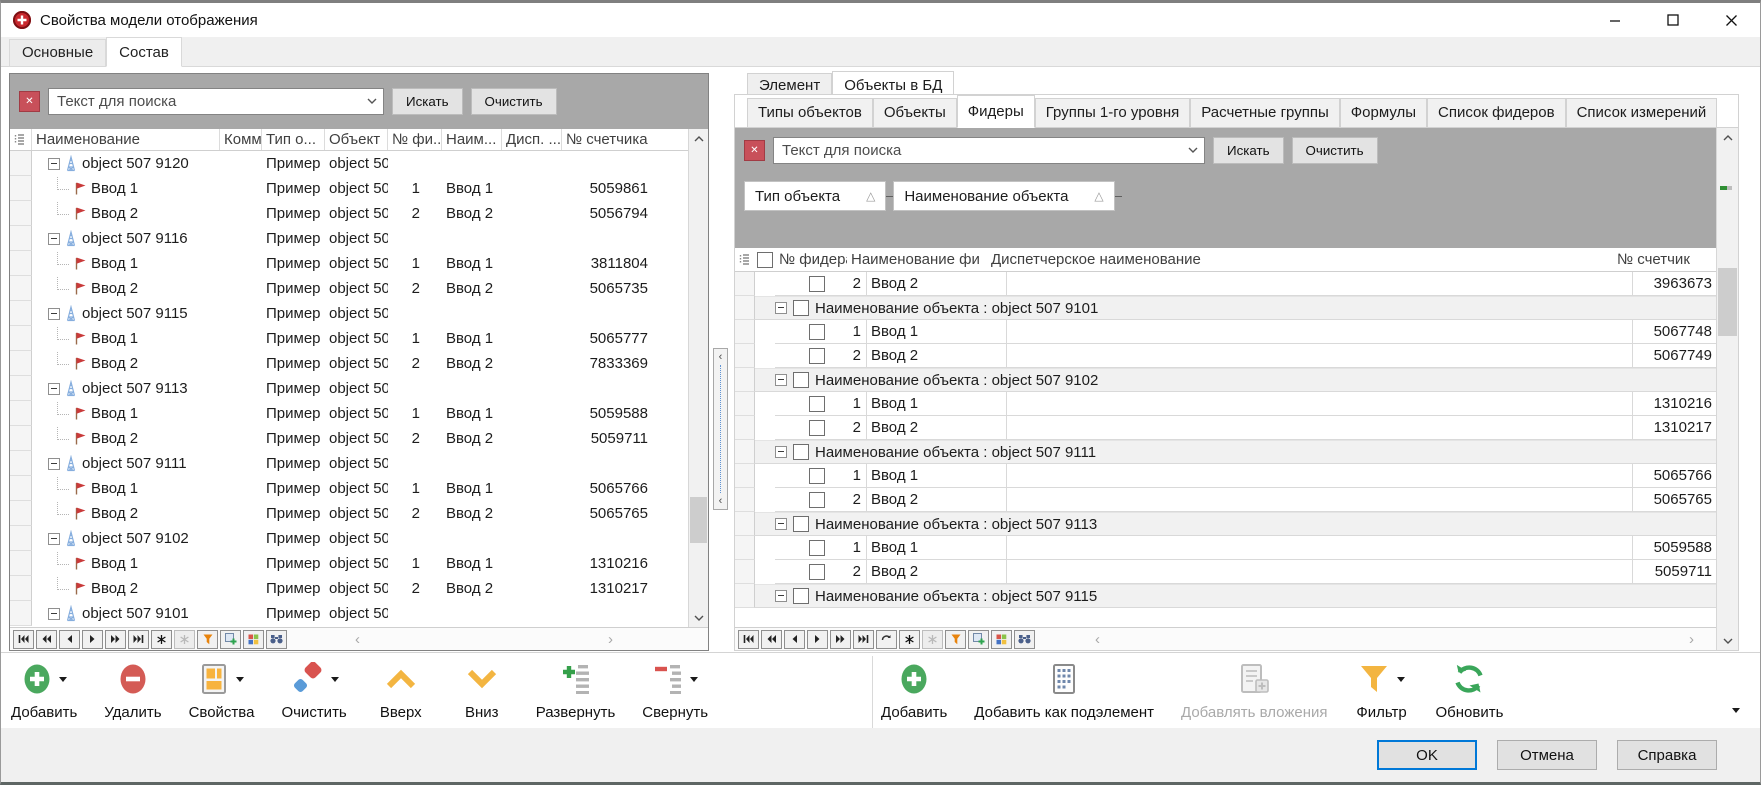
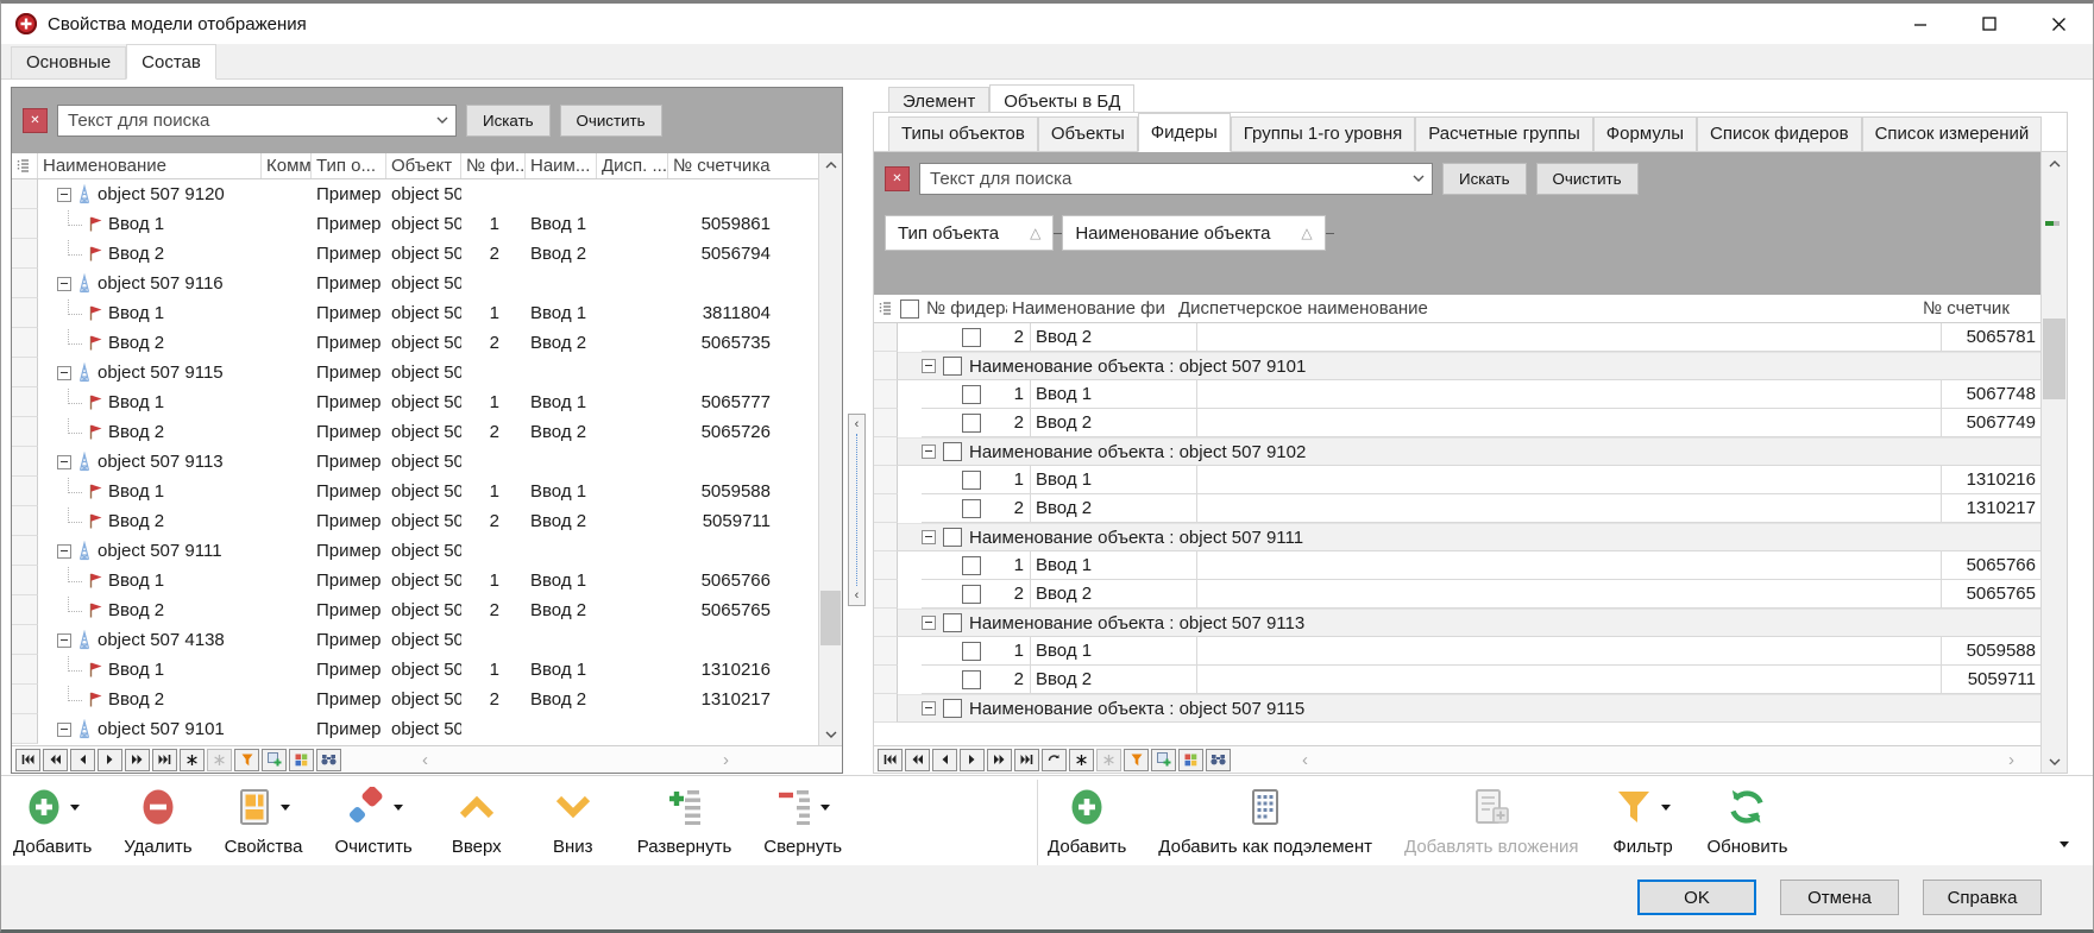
  Свойства модели отображения
  Основные
  Состав
  ✕
  Текст для поиска
  Искать
  Очистить
  Наименование
  Тип о...
  Объект
  № фи..
  Наим...
  Дисп. ...
  № счетчика
  object 507 9120
  Пример
  object 50
  Ввод 1
  Пример
  object 50
  1
  Ввод 1
  5059861
  Ввод 2
  Пример
  object 50
  2
  Ввод 2
  5056794
  object 507 9116
  Пример
  object 50
  Ввод 1
  Пример
  object 50
  1
  Ввод 1
  3811804
  Ввод 2
  Пример
  object 50
  2
  Ввод 2
  5065735
  object 507 9115
  Пример
  object 50
  Ввод 1
  Пример
  object 50
  1
  Ввод 1
  5065777
  Ввод 2
  Пример
  object 50
  2
  Ввод 2
- 7833369
+ 5065726
  object 507 9113
  Пример
  object 50
  Ввод 1
  Пример
  object 50
  1
  Ввод 1
  5059588
  Ввод 2
  Пример
  object 50
  2
  Ввод 2
  5059711
  object 507 9111
  Пример
  object 50
  Ввод 1
  Пример
  object 50
  1
  Ввод 1
  5065766
  Ввод 2
  Пример
  object 50
  2
  Ввод 2
  5065765
- object 507 9102
+ object 507 4138
  Пример
  object 50
  Ввод 1
  Пример
  object 50
  1
  Ввод 1
  1310216
  Ввод 2
  Пример
  object 50
  2
  Ввод 2
  1310217
  object 507 9101
  Пример
  object 50
  ‹
  ›
  ‹
  ‹
  Элемент
  Объекты в БД
  Типы объектов
  Объекты
  Фидеры
  Группы 1-го уровня
  Расчетные группы
  Формулы
  Список фидеров
  Список измерений
  ✕
  Текст для поиска
  Искать
  Очистить
  Тип объекта
  △
  Наименование объекта
  △
  № фидер
  Наименование фи
  Диспетчерское наименование
  № счетчик
  2
  Ввод 2
- 3963673
+ 5065781
  Наименование объекта : object 507 9101
  1
  Ввод 1
  5067748
  2
  Ввод 2
  5067749
  Наименование объекта : object 507 9102
  1
  Ввод 1
  1310216
  2
  Ввод 2
  1310217
  Наименование объекта : object 507 9111
  1
  Ввод 1
  5065766
  2
  Ввод 2
  5065765
  Наименование объекта : object 507 9113
  1
  Ввод 1
  5059588
  2
  Ввод 2
  5059711
  Наименование объекта : object 507 9115
  ‹
  ›
  Добавить
  Удалить
  Свойства
  Очистить
  Вверх
  Вниз
  Развернуть
  Свернуть
  Добавить
  Добавить как подэлемент
  Добавлять вложения
  Фильтр
  Обновить
  OK
  Отмена
  Справка
